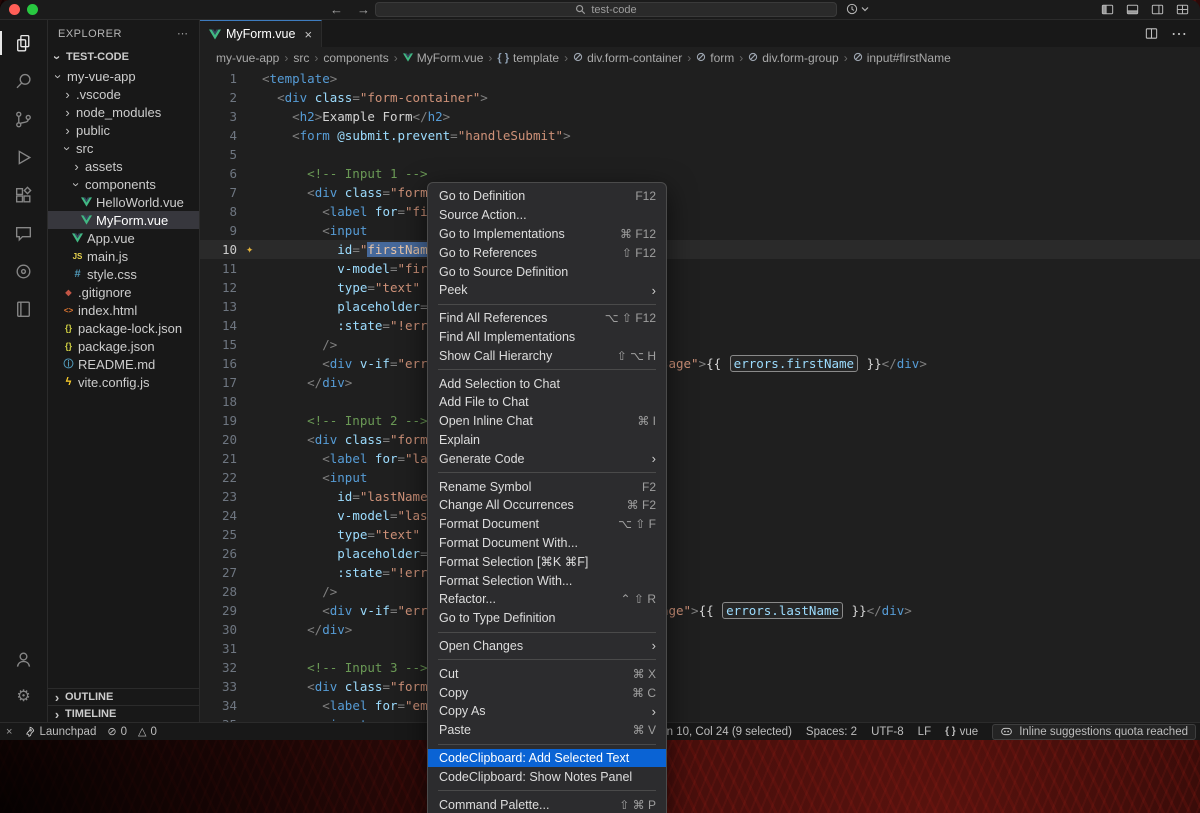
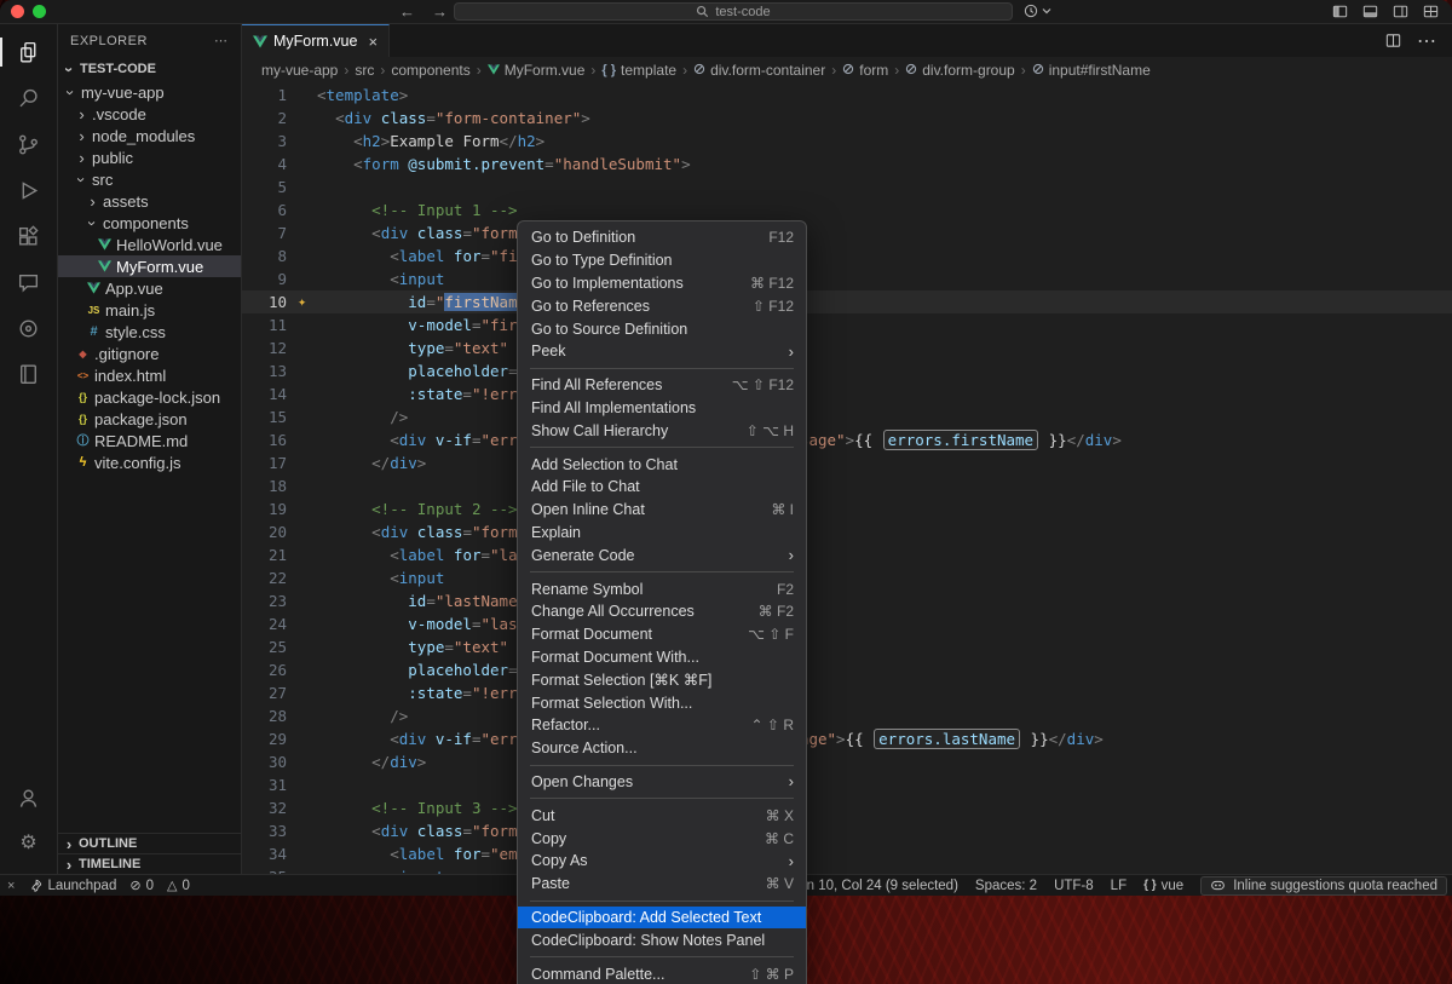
  ←
  →
  test-code
  ⚙
  EXPLORER
  ⋯
  TEST-CODE
  my-vue-app
  ›
  .vscode
  ›
  node_modules
  ›
  public
  src
  ›
  assets
  components
  HelloWorld.vue
  MyForm.vue
  App.vue
  JS
  main.js
  #
  style.css
  ◆
  .gitignore
  <>
  index.html
  {}
  package-lock.json
  {}
  package.json
  ⓘ
  README.md
  ϟ
  vite.config.js
  ›
  OUTLINE
  ›
  TIMELINE
  MyForm.vue
  ×
  ⋯
  my-vue-app
  ›
  src
  ›
  components
  ›
  MyForm.vue
  ›
  { }
  template
  ›
  div.form-container
  ›
  form
  ›
  div.form-group
  ›
  input#firstName
  1
  <template>
  2
  <div class="form-container">
  3
  <h2>Example Form</h2>
  4
  <form @submit.prevent="handleSubmit">
  5
  6
  <!-- Input 1 -->
  7
  8
  9
  <input
  10
  ✦
  id="firstNam
  11
  12
  type="text"
  13
  14
  15
  />
  16
  17
  </div>
  18
  19
  <!-- Input 2 -->
  20
  21
  22
  <input
  23
  id="lastName
  24
  25
  type="text"
  26
  27
  28
  />
  29
  30
  </div>
  31
  32
  <!-- Input 3 -->
  33
  34
  ×
  Launchpad
  ⊘
  0
  △
  0
  n 10, Col 24 (9 selected)
  Spaces: 2
  UTF-8
  LF
  { }
  vue
  Inline suggestions quota reached
  Go to Definition
  F12
- Source Action...
+ Go to Type Definition
  Go to Implementations
  ⌘ F12
  Go to References
  ⇧ F12
  Go to Source Definition
  Peek
  ›
  Find All References
  ⌥ ⇧ F12
  Find All Implementations
  Show Call Hierarchy
  ⇧ ⌥ H
  Add Selection to Chat
  Add File to Chat
  Open Inline Chat
  ⌘ I
  Explain
  Generate Code
  ›
  Rename Symbol
  F2
  Change All Occurrences
  ⌘ F2
  Format Document
  ⌥ ⇧ F
  Format Document With...
  Format Selection [⌘K ⌘F]
  Format Selection With...
  Refactor...
  ⌃ ⇧ R
- Go to Type Definition
+ Source Action...
  Open Changes
  ›
  Cut
  ⌘ X
  Copy
  ⌘ C
  Copy As
  ›
  Paste
  ⌘ V
  CodeClipboard: Add Selected Text
  CodeClipboard: Show Notes Panel
  Command Palette...
  ⇧ ⌘ P
